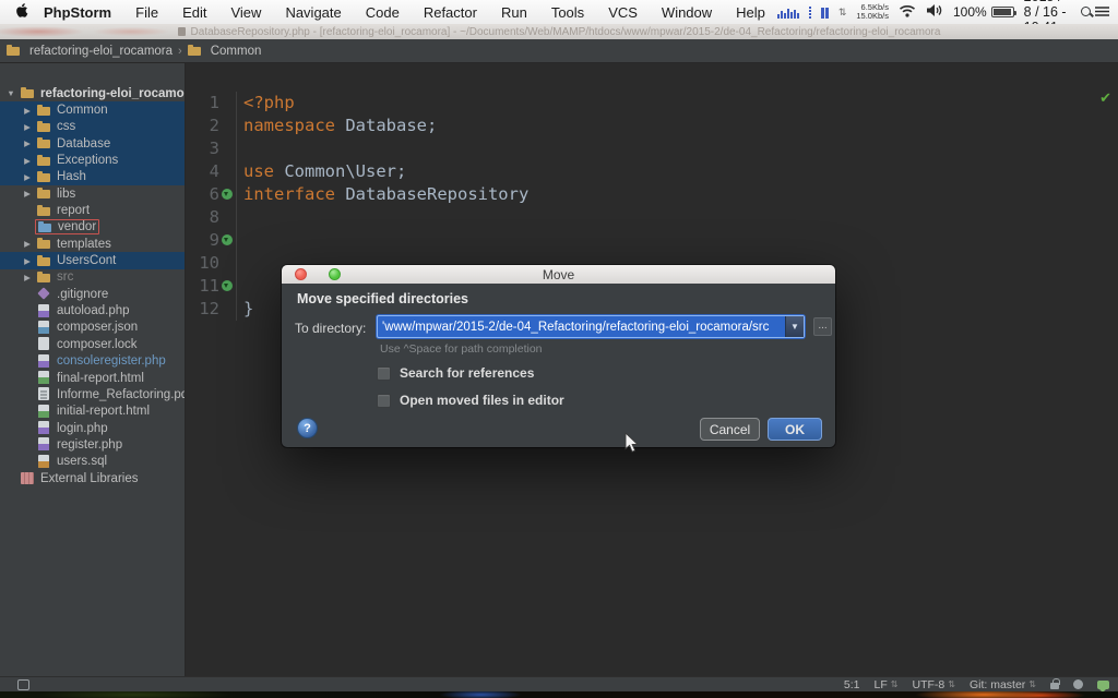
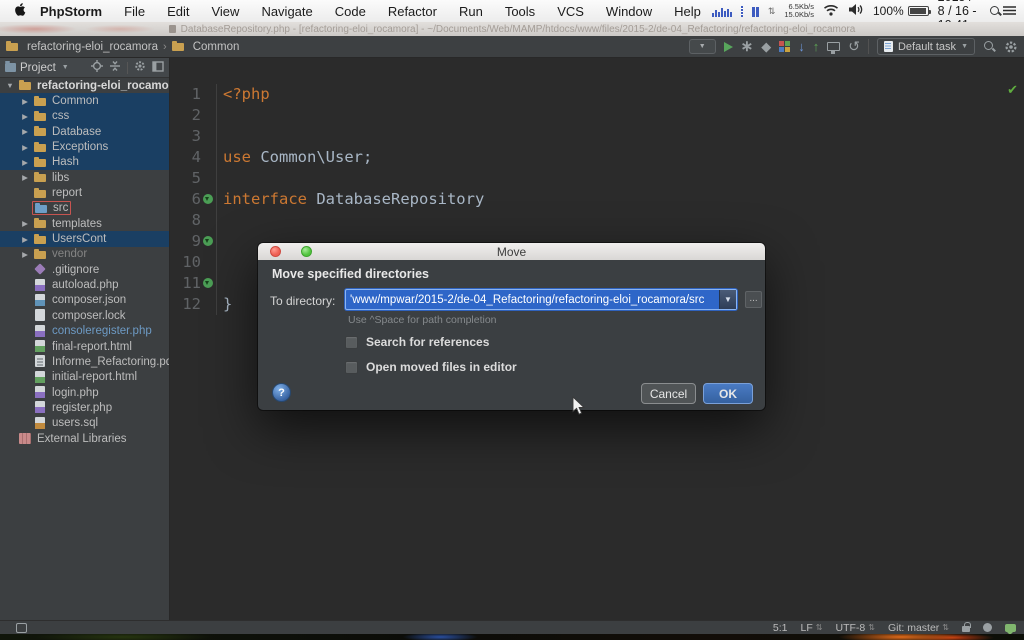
  PhpStorm
  File
  Edit
  View
  Navigate
  Code
  Refactor
  Run
  Tools
  VCS
  Window
  Help
  ⇅
  6.5Kb/s
  15.0Kb/s
  100%
- DatabaseRepository.php - [refactoring-eloi_rocamora] - ~/Documents/Web/MAMP/htdocs/www/mpwar/2015-2/de-04_Refactoring/refactoring-eloi_rocamora
+ DatabaseRepository.php - [refactoring-eloi_rocamora] - ~/Documents/Web/MAMP/htdocs/www/files/2015-2/de-04_Refactoring/refactoring-eloi_rocamora
  refactoring-eloi_rocamora
  ›
  Common
+ ∗
+ ◆
+ ↓
+ ↑
+ ↺
+ Default task
+ Project
  ▼
  refactoring-eloi_rocamo
  ▶
  Common
  ▶
  css
  ▶
  Database
  ▶
  Exceptions
  ▶
  Hash
  ▶
  libs
  report
- vendor
+ src
  ▶
  templates
  ▶
  UsersCont
  ▶
- src
+ vendor
  .gitignore
  autoload.php
  composer.json
  composer.lock
  consoleregister.php
  final-report.html
  Informe_Refactoring.pd
  initial-report.html
  login.php
  register.php
  users.sql
  External Libraries
  1
  <?php
  2
- namespace Database;
  3
  4
  use Common\User;
+ 5
  6
  interface DatabaseRepository
  8
  9
  10
  11
  12
  }
  ✔
  Move
  Move specified directories
  To directory:
  'www/mpwar/2015-2/de-04_Refactoring/refactoring-eloi_rocamora/src
  ▼
  ...
  Use ^Space for path completion
  Search for references
  Open moved files in editor
  ?
  Cancel
  OK
  5:1
  LF
  ⇅
  UTF-8
  ⇅
  Git: master
  ⇅
